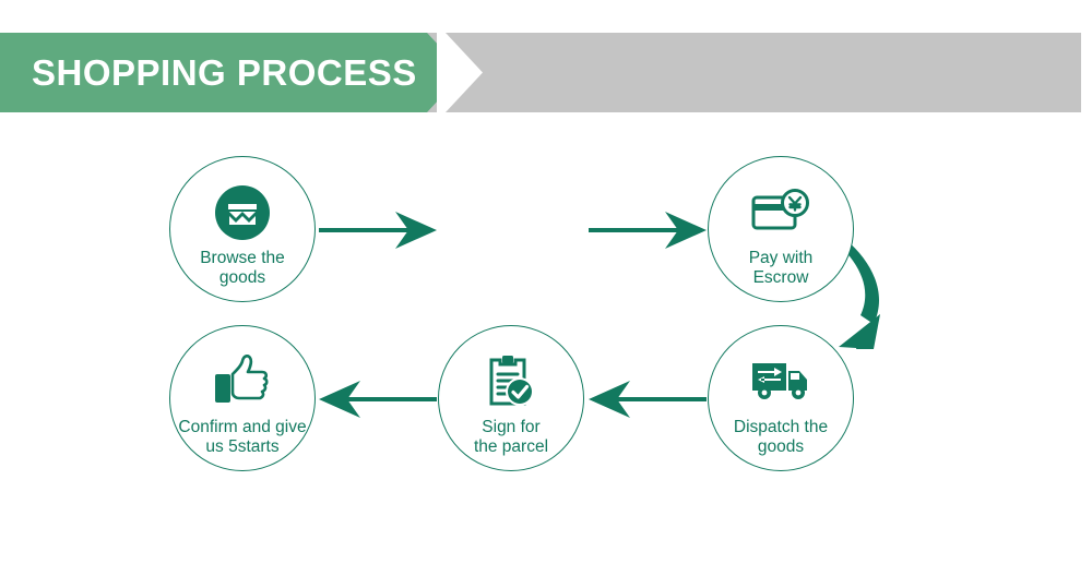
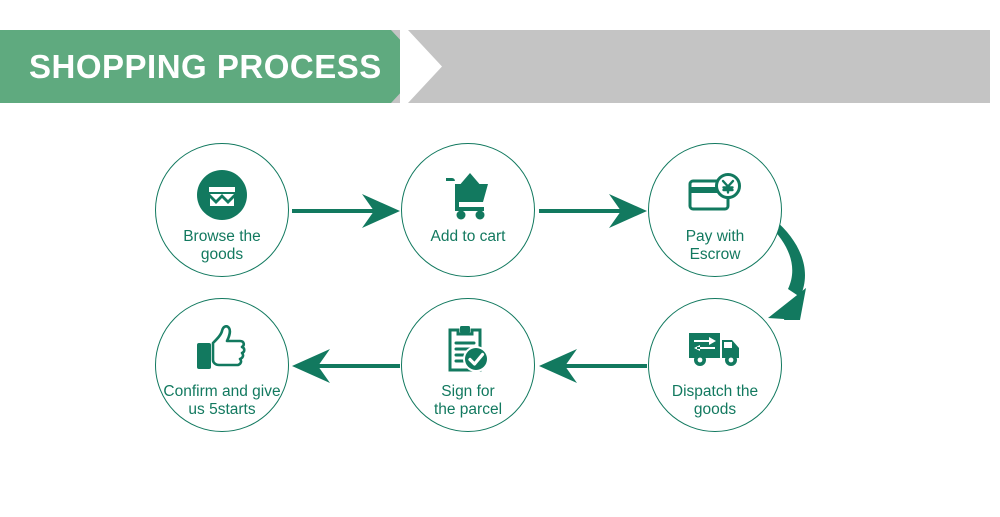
  SHOPPING PROCESS
  Browse the
  goods
+ Add to cart
  Pay with
  Escrow
  Dispatch the
  goods
  Sign for
  the parcel
  Confirm and give
  us 5starts
